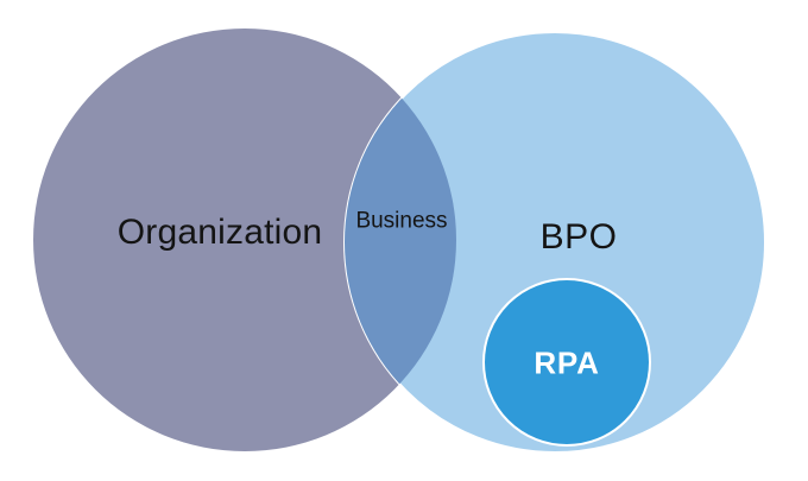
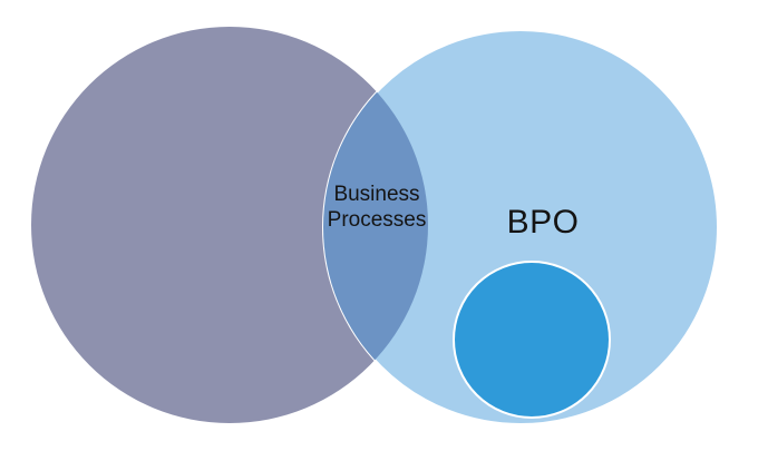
- Organization
  Business
+ Processes
  BPO
- RPA
